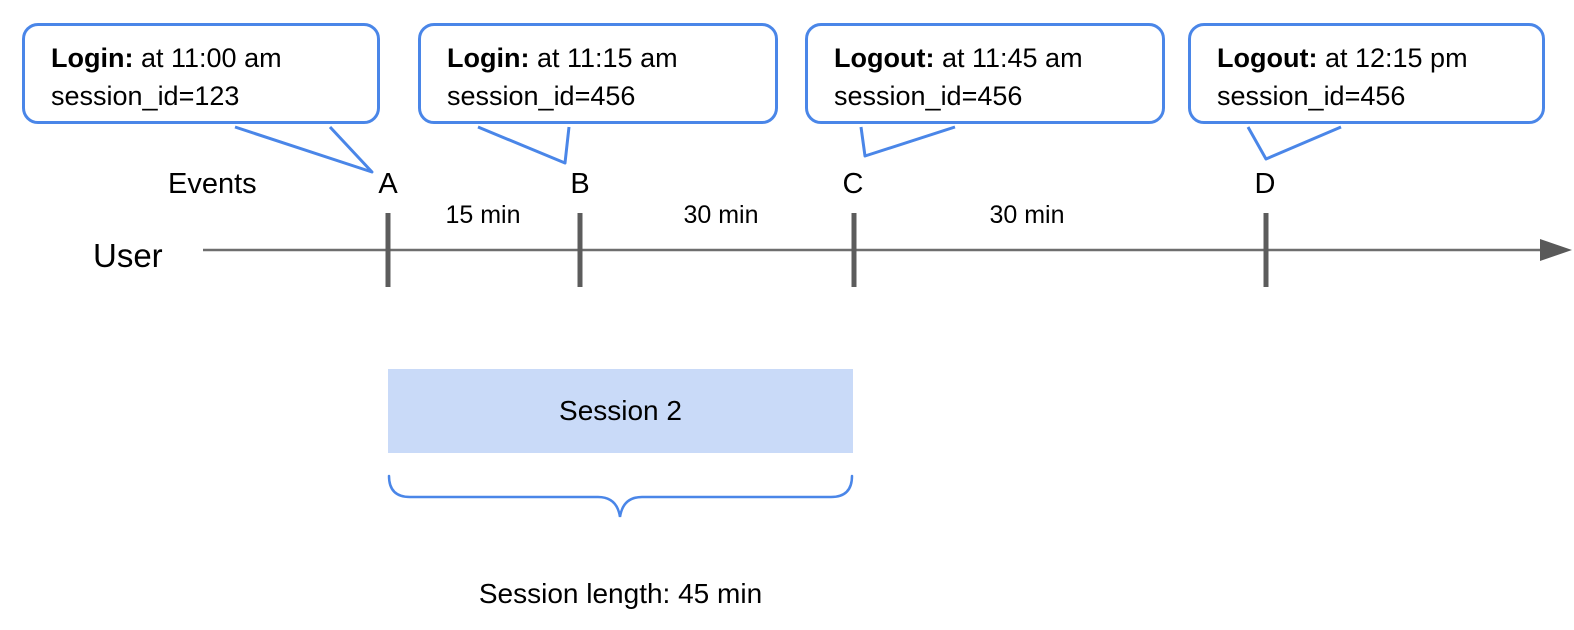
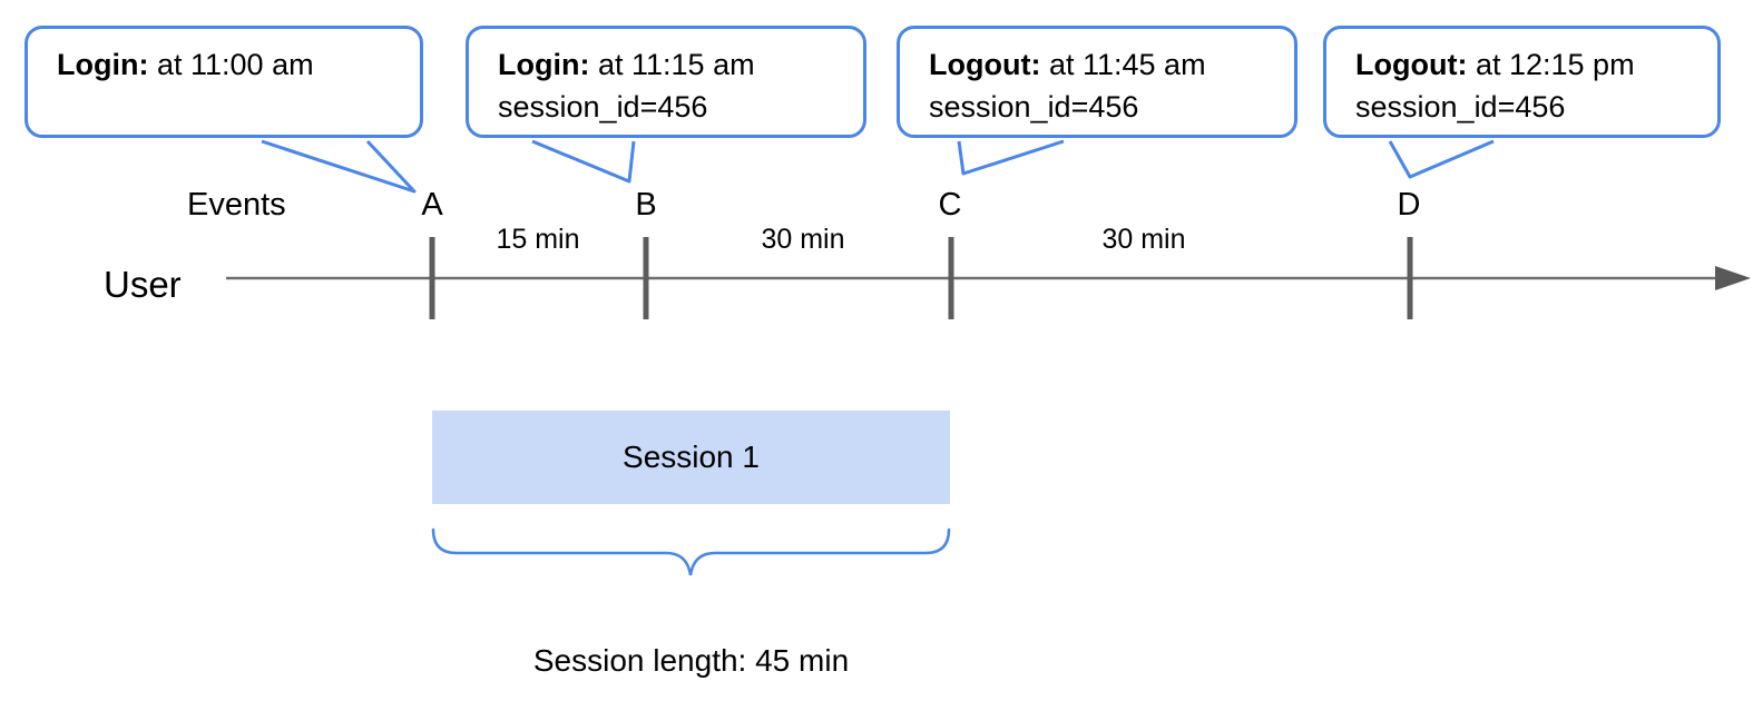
  Login: at 11:00 am
- session_id=123
  Login: at 11:15 am
  session_id=456
  Logout: at 11:45 am
  session_id=456
  Logout: at 12:15 pm
  session_id=456
- Session 2
+ Session 1
  Events
  User
  A
  B
  C
  D
  15 min
  30 min
  30 min
  Session length: 45 min
